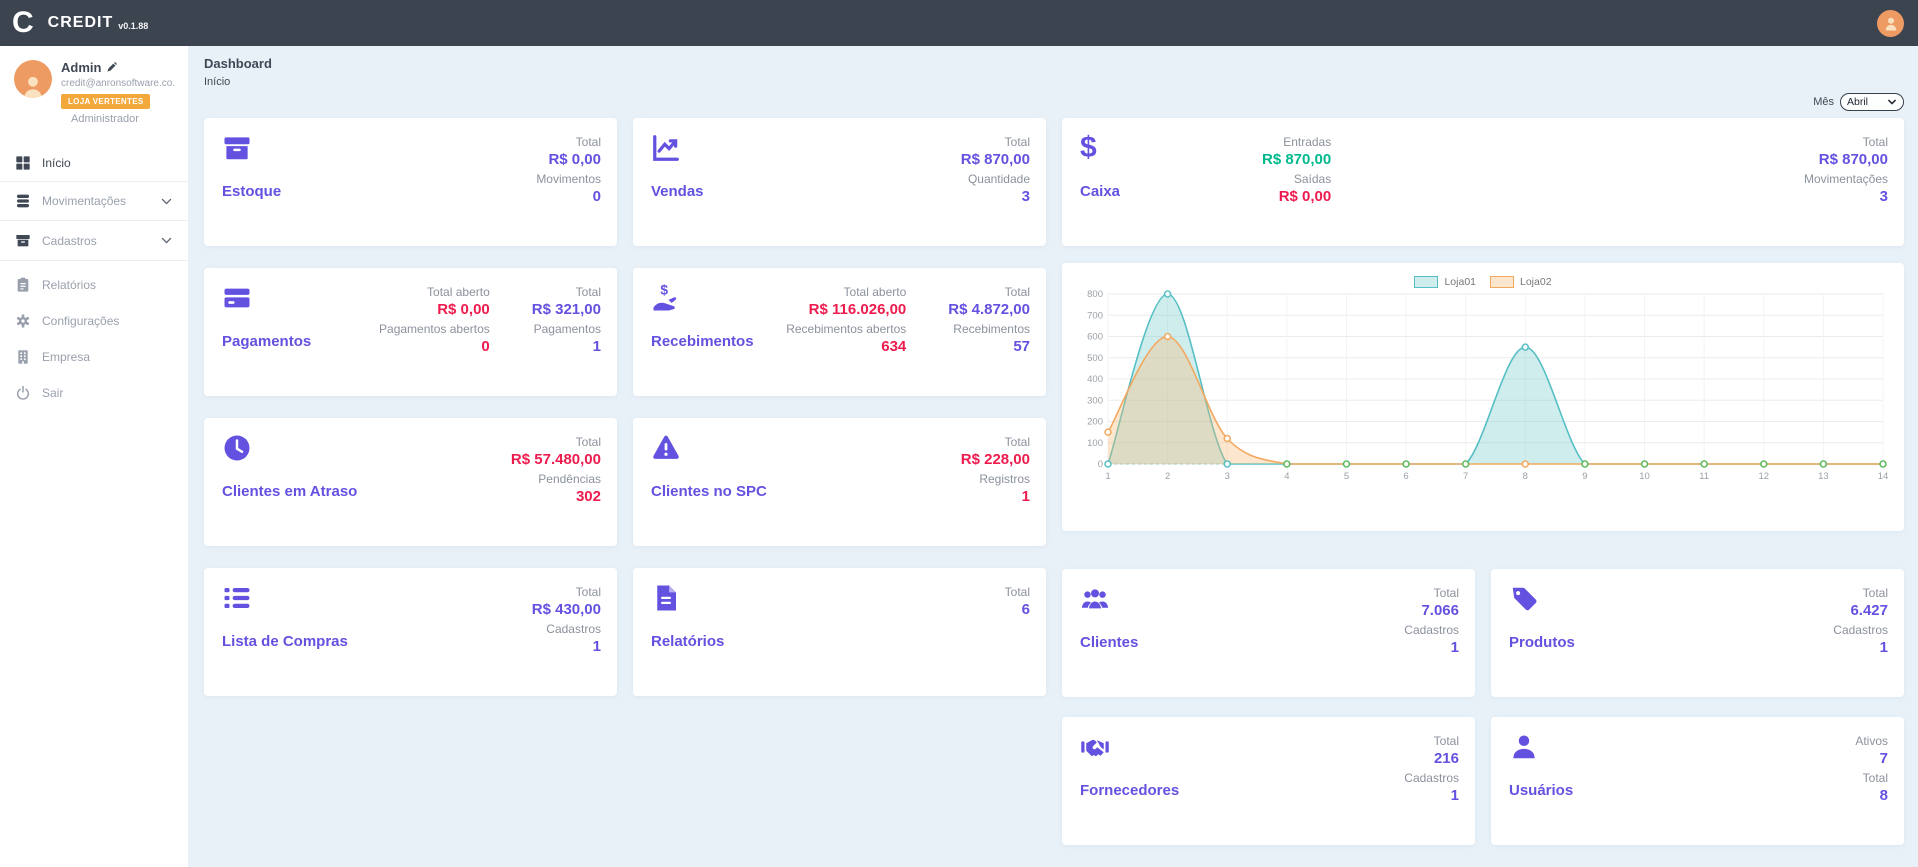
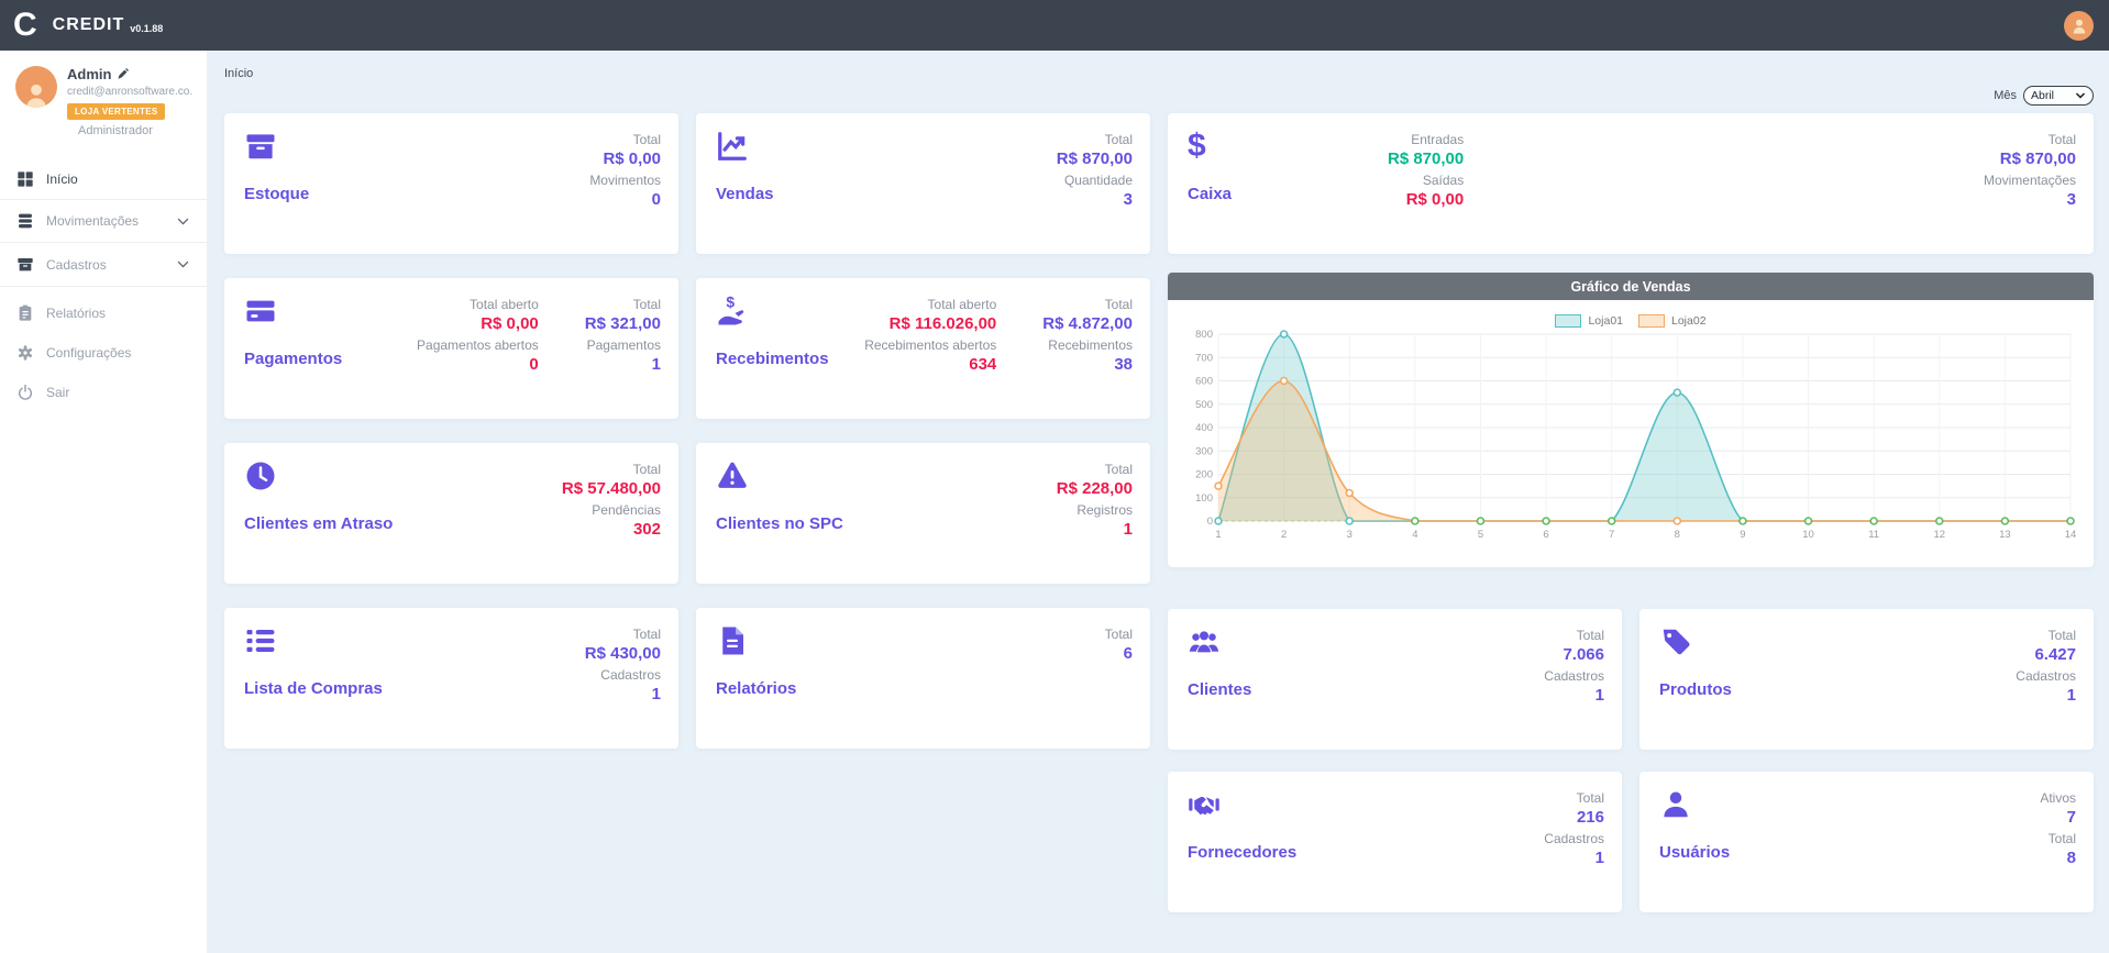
  C
  CREDIT
  v0.1.88
  Admin
  credit@anronsoftware.co.
  LOJA VERTENTES
  Administrador
  Início
  Movimentações
  Cadastros
  Relatórios
  Configurações
- Empresa
  Sair
- Dashboard
  Início
  Mês
  Abril
  Estoque
  Total
  R$ 0,00
  Movimentos
  0
  Vendas
  Total
  R$ 870,00
  Quantidade
  3
  Pagamentos
  Total aberto
  R$ 0,00
  Pagamentos abertos
  0
  Total
  R$ 321,00
  Pagamentos
  1
  $
  Recebimentos
  Total aberto
  R$ 116.026,00
  Recebimentos abertos
  634
  Total
  R$ 4.872,00
  Recebimentos
- 57
+ 38
  Clientes em Atraso
  Total
  R$ 57.480,00
  Pendências
  302
  Clientes no SPC
  Total
  R$ 228,00
  Registros
  1
  Lista de Compras
  Total
  R$ 430,00
  Cadastros
  1
  Relatórios
  Total
  6
  $
  Caixa
  Entradas
  R$ 870,00
  Saídas
  R$ 0,00
  Total
  R$ 870,00
  Movimentações
  3
+ Gráfico de Vendas
  Loja01
  Loja02
  0
  100
  200
  300
  400
  500
  600
  700
  800
  1
  2
  3
  4
  5
  6
  7
  8
  9
  10
  11
  12
  13
  14
  Clientes
  Total
  7.066
  Cadastros
  1
  Produtos
  Total
  6.427
  Cadastros
  1
  Fornecedores
  Total
  216
  Cadastros
  1
  Usuários
  Ativos
  7
  Total
  8
